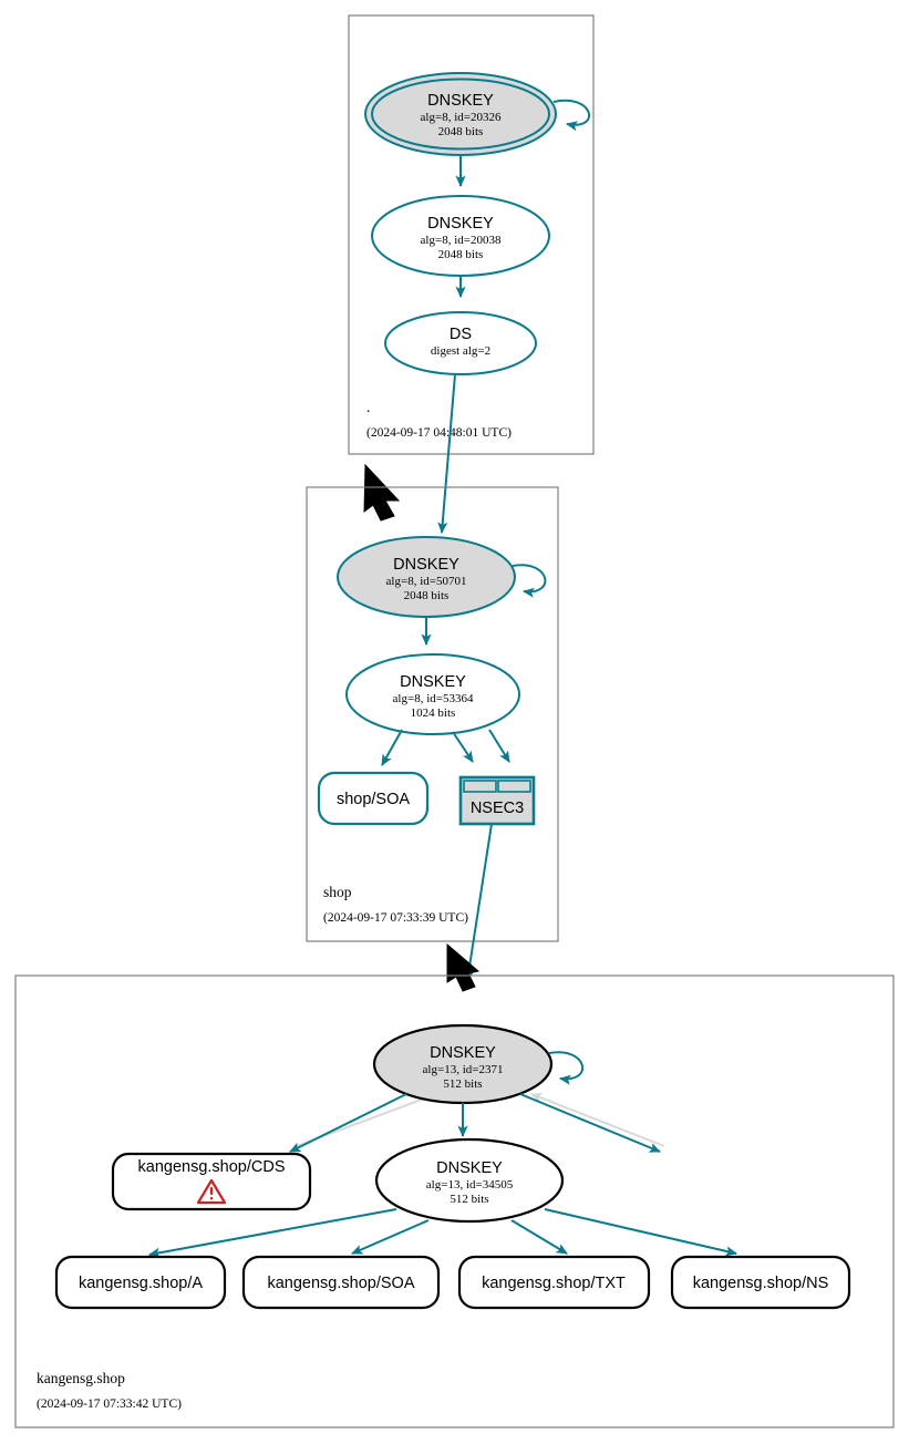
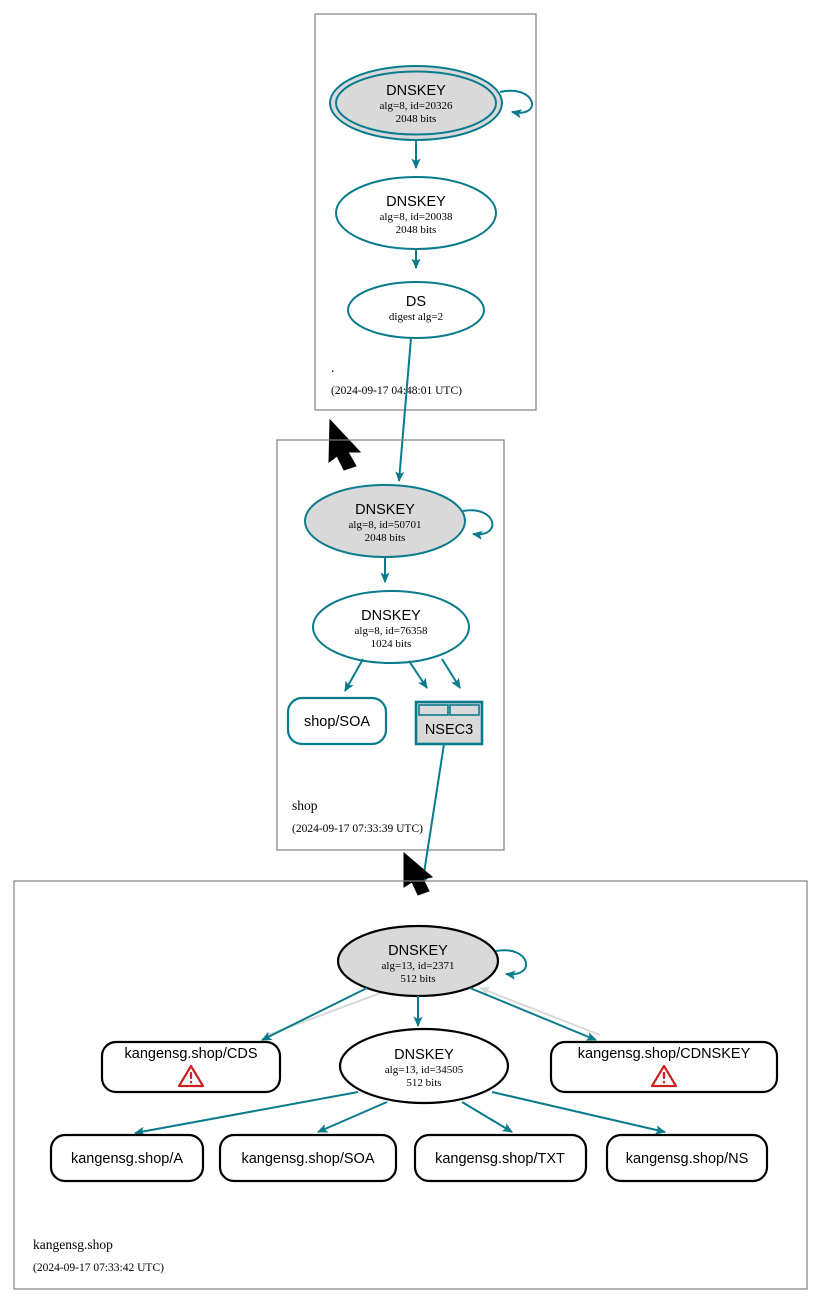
  DNSKEY
  alg=8, id=20326
  2048 bits
  DNSKEY
  alg=8, id=20038
  2048 bits
  DS
  digest alg=2
  .
  (2024-09-17 04:48:01 UTC)
  DNSKEY
  alg=8, id=50701
  2048 bits
  DNSKEY
- alg=8, id=53364
+ alg=8, id=76358
  1024 bits
  shop/SOA
  NSEC3
  shop
  (2024-09-17 07:33:39 UTC)
  DNSKEY
  alg=13, id=2371
  512 bits
  DNSKEY
  alg=13, id=34505
  512 bits
  kangensg.shop/CDS
+ kangensg.shop/CDNSKEY
  kangensg.shop/A
  kangensg.shop/SOA
  kangensg.shop/TXT
  kangensg.shop/NS
  kangensg.shop
  (2024-09-17 07:33:42 UTC)
